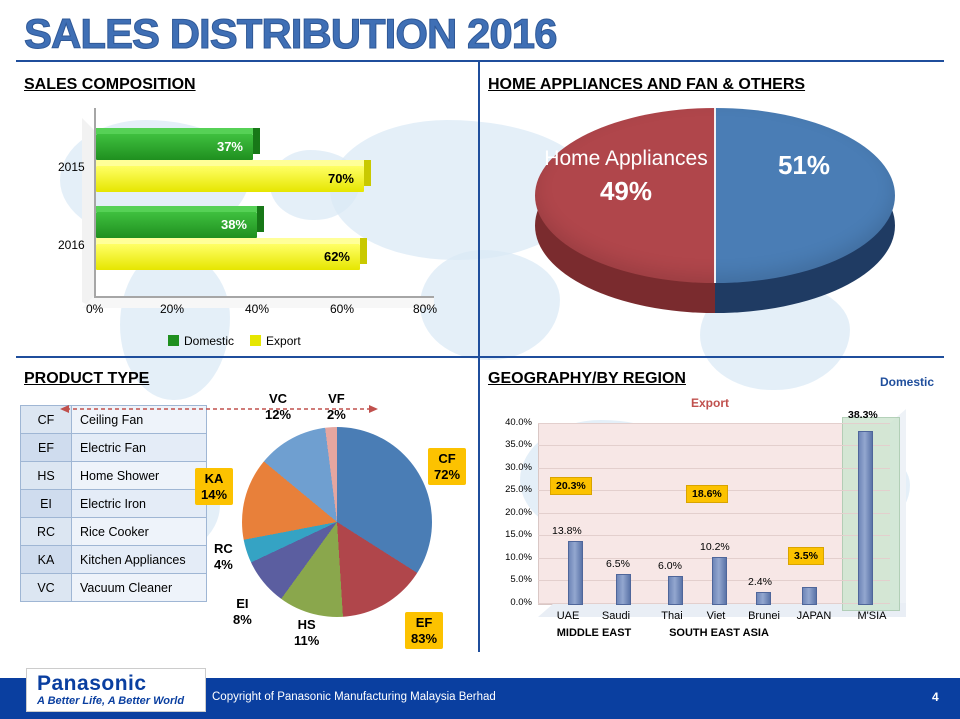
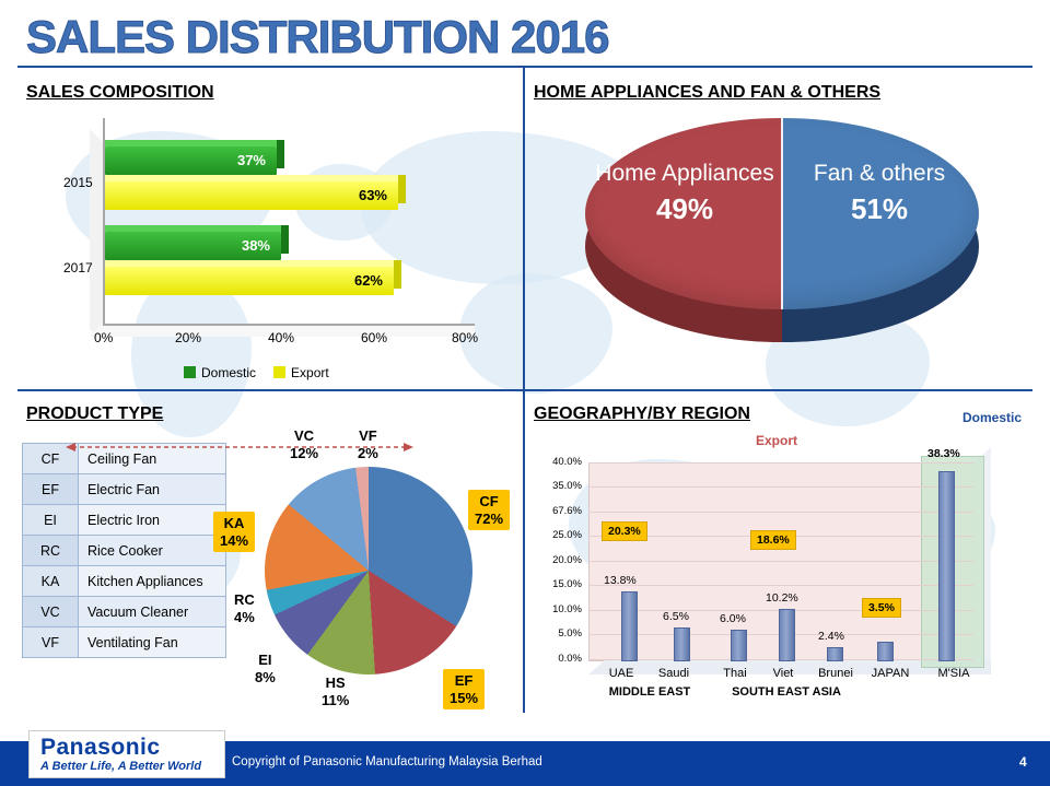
  SALES DISTRIBUTION 2016
  SALES COMPOSITION
  2015
- 2016
+ 2017
  37%
- 70%
+ 63%
  38%
  62%
  0%
  20%
  40%
  60%
  80%
  Domestic
  Export
  HOME APPLIANCES AND FAN & OTHERS
  Home Appliances
  49%
+ Fan & others
  51%
  PRODUCT TYPE
  CF	Ceiling Fan
  EF	Electric Fan
- HS	Home Shower
  EI	Electric Iron
  RC	Rice Cooker
  KA	Kitchen Appliances
  VC	Vacuum Cleaner
+ VF	Ventilating Fan
  VC
  12%
  VF
  2%
  CF
  72%
  KA
  14%
  RC
  4%
  EI
  8%
  HS
  11%
  EF
- 83%
+ 15%
  GEOGRAPHY/BY REGION
  40.0%
  35.0%
- 30.0%
+ 67.6%
  25.0%
  20.0%
  15.0%
  10.0%
  5.0%
  0.0%
  13.8%
  6.5%
  6.0%
  10.2%
  2.4%
  20.3%
  18.6%
  3.5%
  38.3%
  UAE
  Saudi
  Thai
  Viet
  Brunei
  JAPAN
  M'SIA
  MIDDLE EAST
  SOUTH EAST ASIA
  Export
  Domestic
  Panasonic
  A Better Life, A Better World
  Copyright of Panasonic Manufacturing Malaysia Berhad
  4
